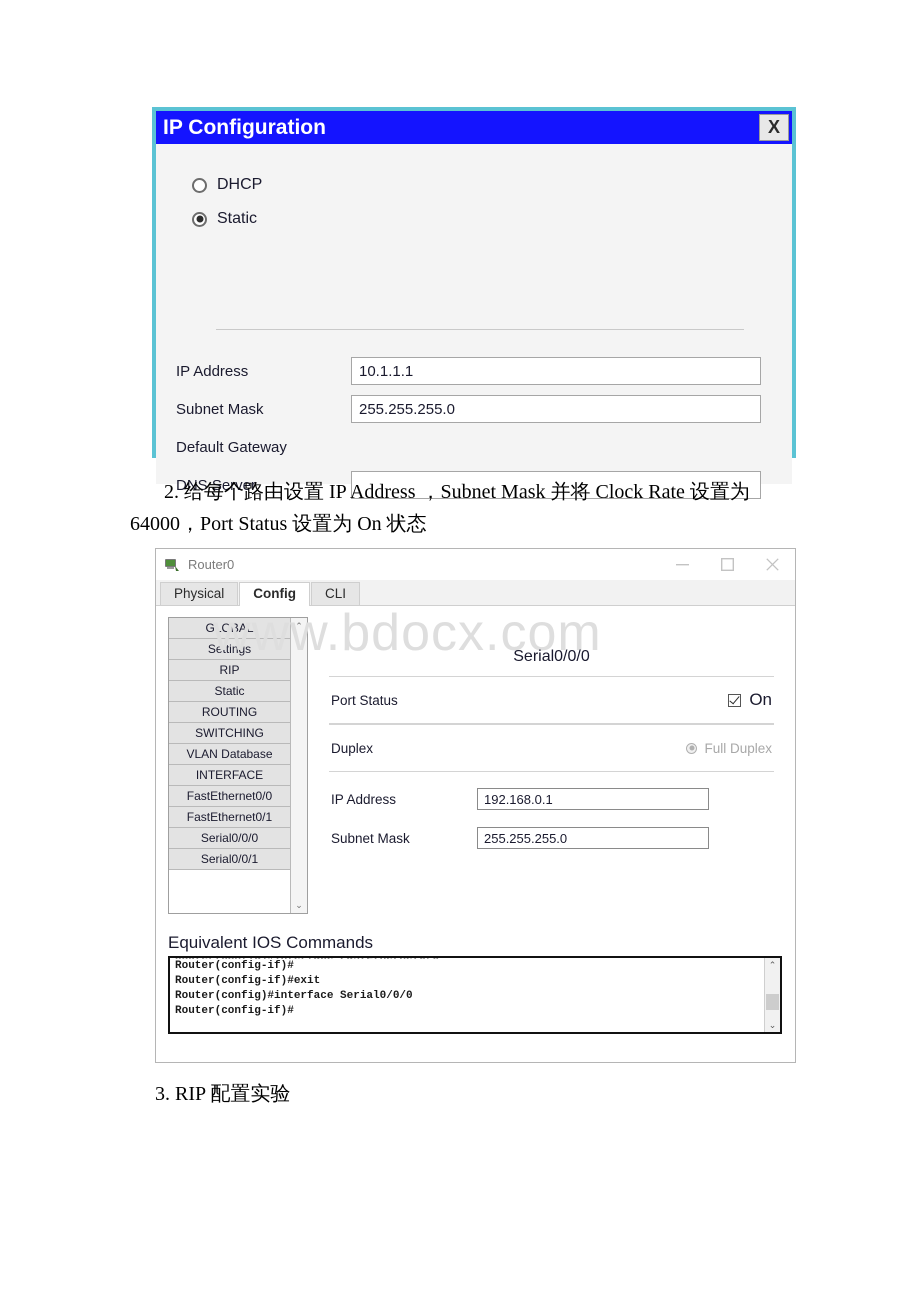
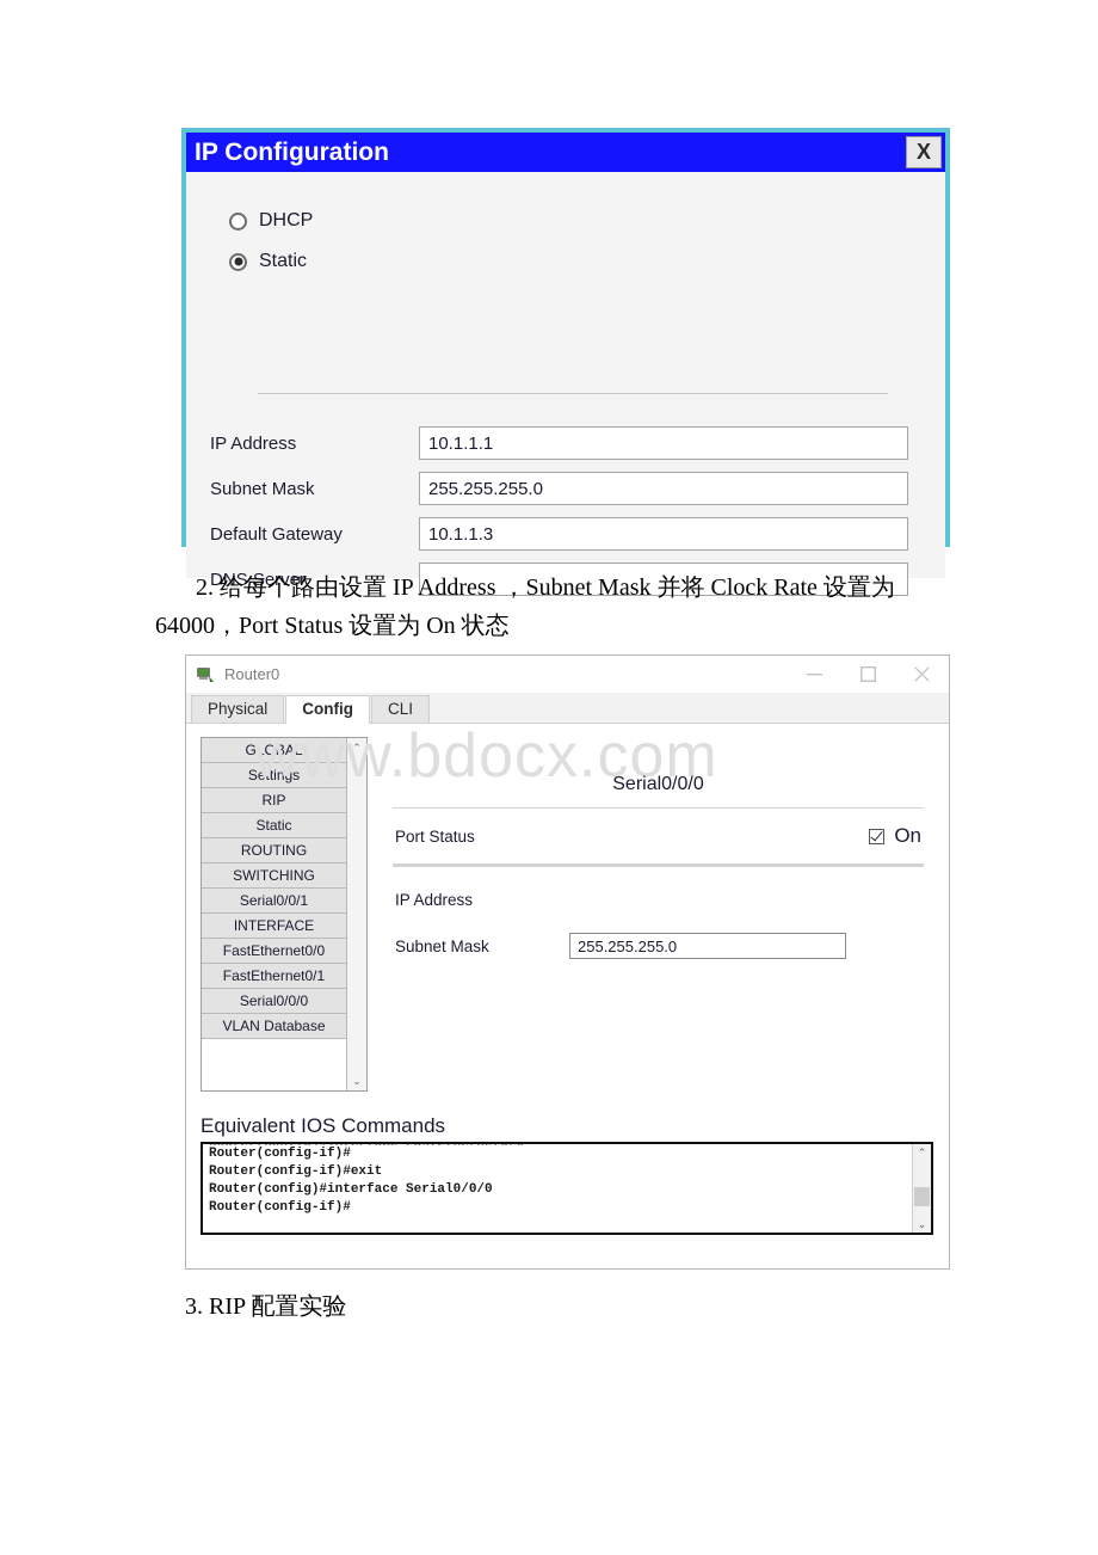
  IP Configuration
  X
  DHCP
  Static
  IP Address
  10.1.1.1
  Subnet Mask
  255.255.255.0
  Default Gateway
+ 10.1.1.3
  DNS Server
  2. 给每个路由设置 IP Address ，Subnet Mask 并将 Clock Rate 设置为 64000，Port Status 设置为 On 状态
  Router0
  Physical
  Config
  CLI
  GLOBAL
  Settings
  RIP
  Static
  ROUTING
  SWITCHING
- VLAN Database
+ Serial0/0/1
  INTERFACE
  FastEthernet0/0
  FastEthernet0/1
  Serial0/0/0
- Serial0/0/1
+ VLAN Database
  ⌃
  ⌄
  Serial0/0/0
  Port Status
  On
- Duplex
- Full Duplex
  IP Address
- 192.168.0.1
  Subnet Mask
  255.255.255.0
  Equivalent IOS Commands
  Router(config)#interface FastEthernet0/0
  Router(config-if)#
  Router(config-if)#exit
  Router(config)#interface Serial0/0/0
  Router(config-if)#
  ⌃
  ⌄
  www.bdocx.com
  3. RIP 配置实验
